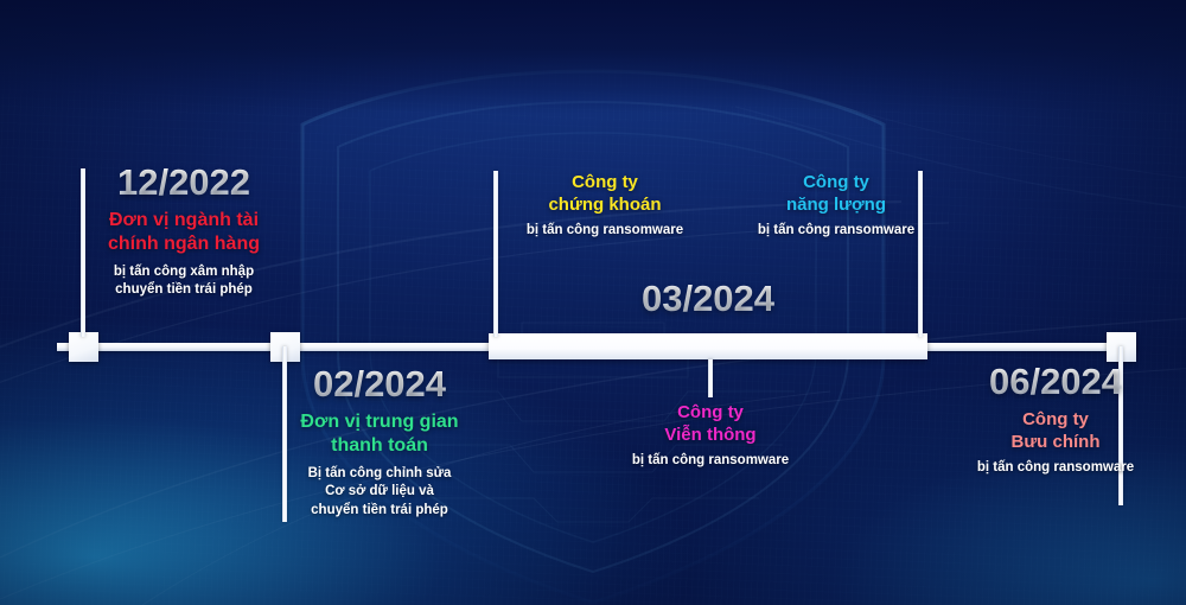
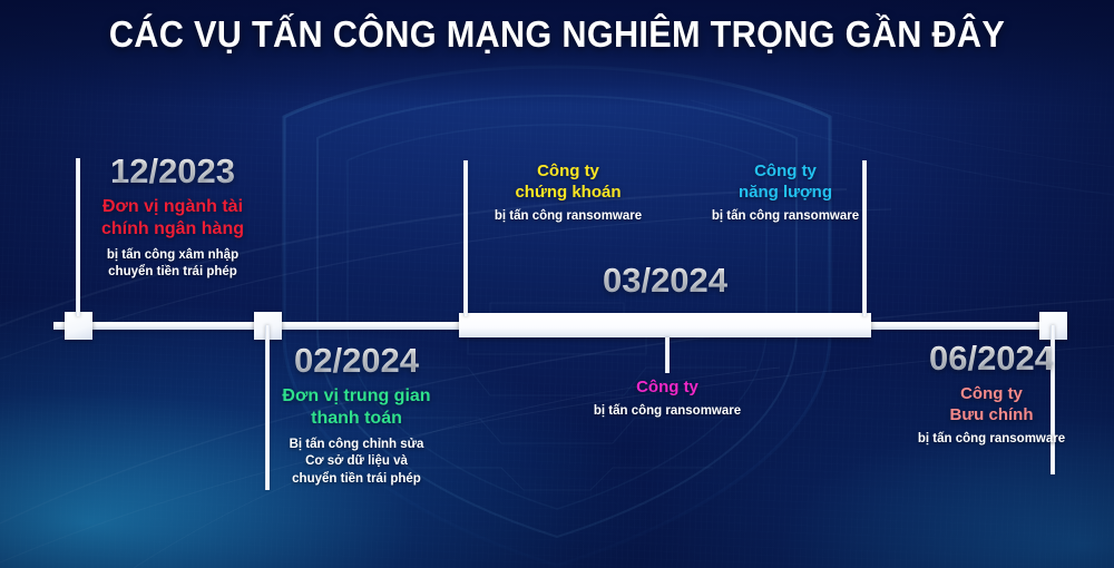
+ CÁC VỤ TẤN CÔNG MẠNG NGHIÊM TRỌNG GẦN ĐÂY
- 12/2022
+ 12/2023
  Đơn vị ngành tài
  chính ngân hàng
  bị tấn công xâm nhập
  chuyển tiền trái phép
  02/2024
  Đơn vị trung gian
  thanh toán
  Bị tấn công chỉnh sửa
  Cơ sở dữ liệu và
  chuyển tiền trái phép
  Công ty
  chứng khoán
  bị tấn công ransomware
  Công ty
  năng lượng
  bị tấn công ransomware
  03/2024
  Công ty
- Viễn thông
  bị tấn công ransomware
  06/2024
  Công ty
  Bưu chính
  bị tấn công ransomware
